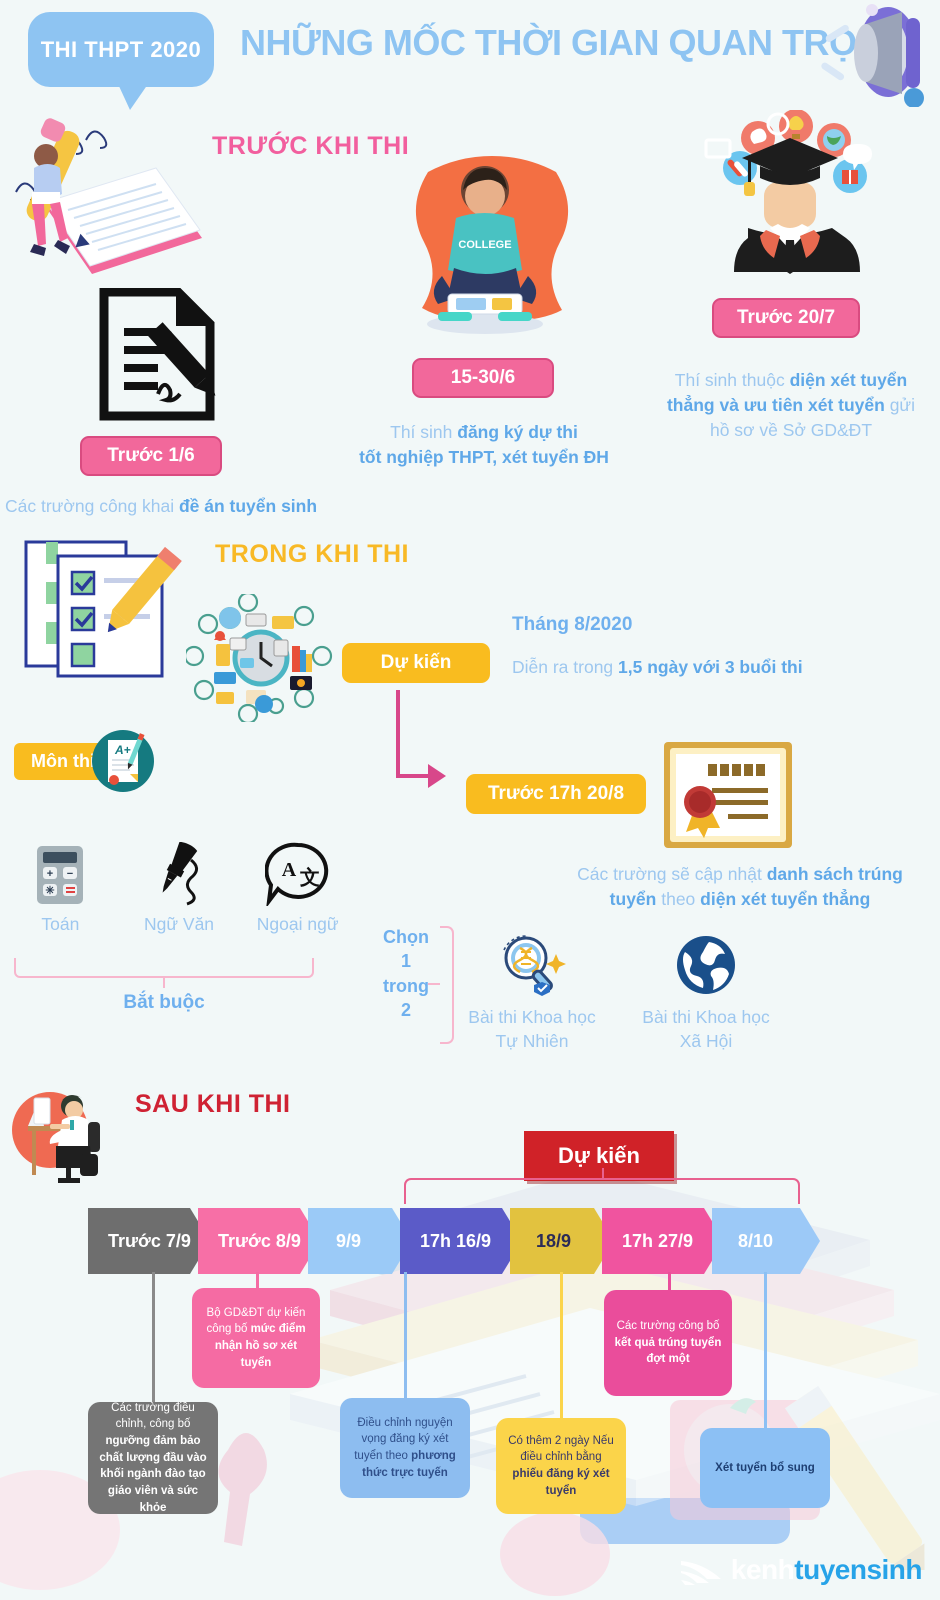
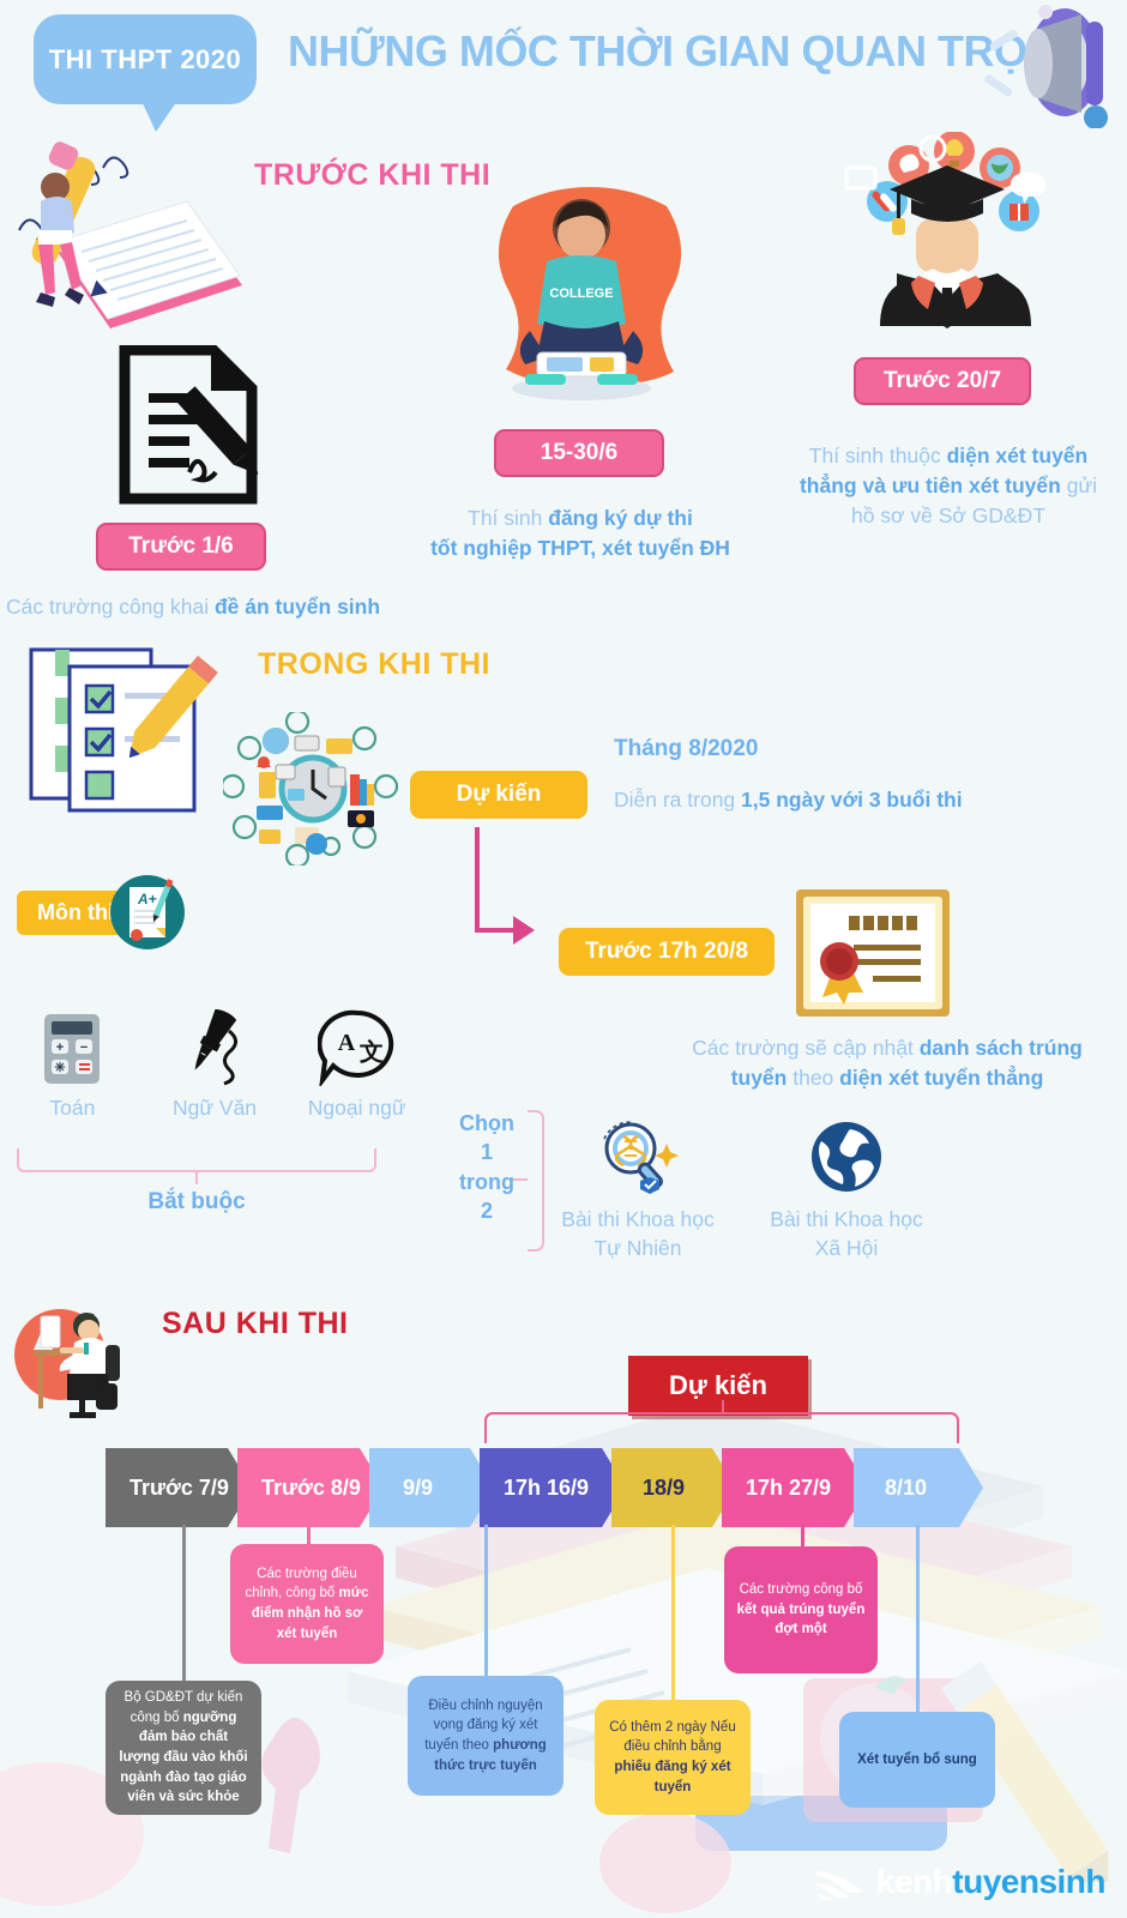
  THI THPT 2020
  NHỮNG MỐC THỜI GIAN QUAN TRỌ
  TRƯỚC KHI THI
  Trước 1/6
  Các trường công khai đề án tuyển sinh
  COLLEGE
  15-30/6
  Thí sinh đăng ký dự thi
  tốt nghiệp THPT, xét tuyển ĐH
  Trước 20/7
  Thí sinh thuộc diện xét tuyển
  thẳng và ưu tiên xét tuyển gửi
  hồ sơ về Sở GD&ĐT
  TRONG KHI THI
  Dự kiến
  Tháng 8/2020
  Diễn ra trong 1,5 ngày với 3 buổi thi
  Trước 17h 20/8
  Các trường sẽ cập nhật danh sách trúng tuyển theo diện xét tuyển thẳng
  Môn th
  A+
  +
  −
  ✳
  Toán
  Ngữ Văn
  A
  文
  Ngoại ngữ
  Bắt buộc
  Chọn
  1
  trong
  2
  Bài thi Khoa học
  Tự Nhiên
  Bài thi Khoa học
  Xã Hội
  SAU KHI THI
  Dự kiến
  Trước 7/9
  Trước 8/9
  9/9
  17h 16/9
  18/9
  17h 27/9
  8/10
- Bộ GD&ĐT dự kiến công bố mức điểm nhận hồ sơ xét tuyển
+ Các trường điều chỉnh, công bố mức điểm nhận hồ sơ xét tuyển
  Các trường công bố kết quả trúng tuyển đợt một
- Các trường điều chỉnh, công bố ngưỡng đảm bảo chất lượng đầu vào khối ngành đào tạo giáo viên và sức khỏe
+ Bộ GD&ĐT dự kiến công bố ngưỡng đảm bảo chất lượng đầu vào khối ngành đào tạo giáo viên và sức khỏe
  Điều chỉnh nguyện vọng đăng ký xét tuyển theo phương thức trực tuyến
  Có thêm 2 ngày Nếu điều chỉnh bằng phiếu đăng ký xét tuyển
  Xét tuyển bổ sung
  kenhtuyensinh
